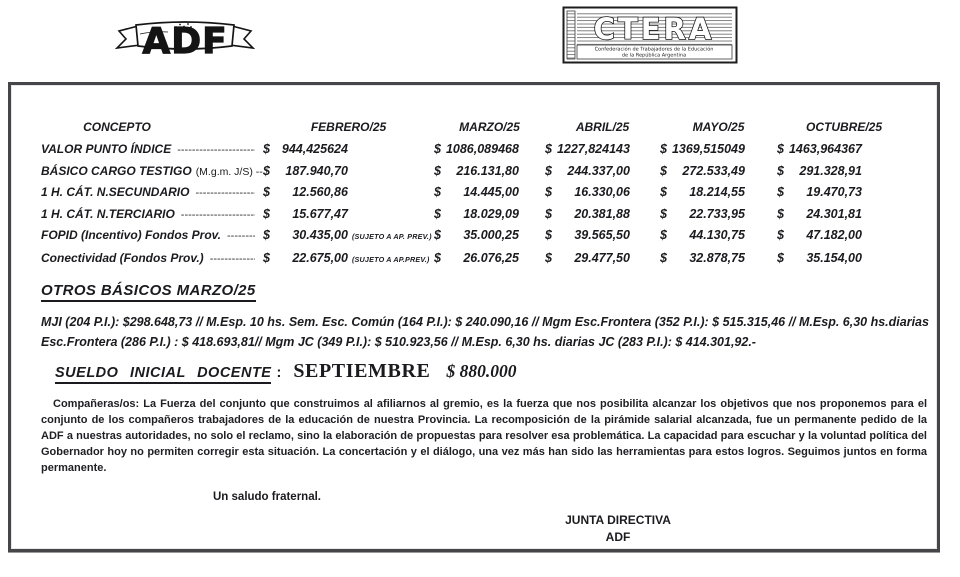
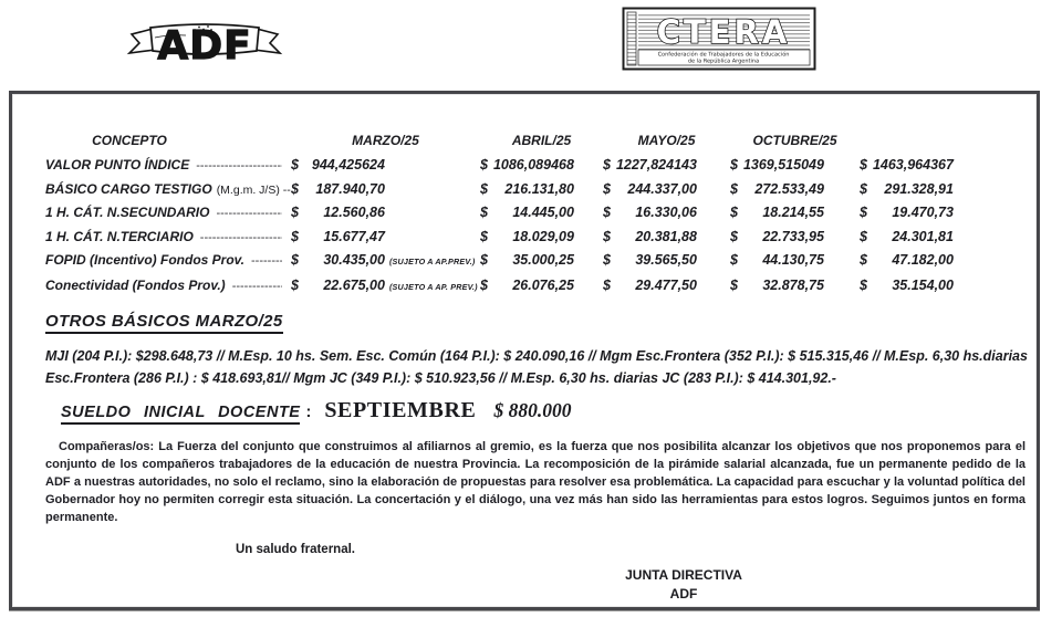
  ADF
  CTERA
  CONCEPTO
- FEBRERO/25
  MARZO/25
  ABRIL/25
  MAYO/25
  OCTUBRE/25
  VALOR PUNTO ÍNDICE
  ---------------------
  $
  944,425624
  $
  1086,089468
  $
  1227,824143
  $
  1369,515049
  $
  1463,964367
  BÁSICO CARGO TESTIGO
  (M.g.m. J/S) --
  $
  187.940,70
  $
  216.131,80
  $
  244.337,00
  $
  272.533,49
  $
  291.328,91
  1 H. CÁT. N.SECUNDARIO
  ----------------
  $
  12.560,86
  $
  14.445,00
  $
  16.330,06
  $
  18.214,55
  $
  19.470,73
  1 H. CÁT. N.TERCIARIO
  --------------------
  $
  15.677,47
  $
  18.029,09
  $
  20.381,88
  $
  22.733,95
  $
  24.301,81
  FOPID (Incentivo) Fondos Prov.
  --------
  $
  30.435,00
- (SUJETO A AP. PREV.)
+ (SUJETO A AP.PREV.)
  $
  35.000,25
  $
  39.565,50
  $
  44.130,75
  $
  47.182,00
  Conectividad (Fondos Prov.)
  ------------
  $
  22.675,00
- (SUJETO A AP.PREV.)
+ (SUJETO A AP. PREV.)
  $
  26.076,25
  $
  29.477,50
  $
  32.878,75
  $
  35.154,00
  OTROS BÁSICOS MARZO/25
  MJI (204 P.I.): $298.648,73 // M.Esp. 10 hs. Sem. Esc. Común (164 P.I.): $ 240.090,16 // Mgm Esc.Frontera (352 P.I.): $ 515.315,46 // M.Esp. 6,30 hs.diarias Esc.Frontera (286 P.I.) : $ 418.693,81// Mgm JC (349 P.I.): $ 510.923,56 // M.Esp. 6,30 hs. diarias JC (283 P.I.): $ 414.301,92.-
  SUELDO INICIAL DOCENTE
  :
  SEPTIEMBRE
  $ 880.000
  Compañeras/os: La Fuerza del conjunto que construimos al afiliarnos al gremio, es la fuerza que nos posibilita alcanzar los objetivos que nos proponemos para el conjunto de los compañeros trabajadores de la educación de nuestra Provincia. La recomposición de la pirámide salarial alcanzada, fue un permanente pedido de la ADF a nuestras autoridades, no solo el reclamo, sino la elaboración de propuestas para resolver esa problemática. La capacidad para escuchar y la voluntad política del Gobernador hoy no permiten corregir esta situación. La concertación y el diálogo, una vez más han sido las herramientas para estos logros. Seguimos juntos en forma permanente.
  Un saludo fraternal.
  JUNTA DIRECTIVA
  ADF
